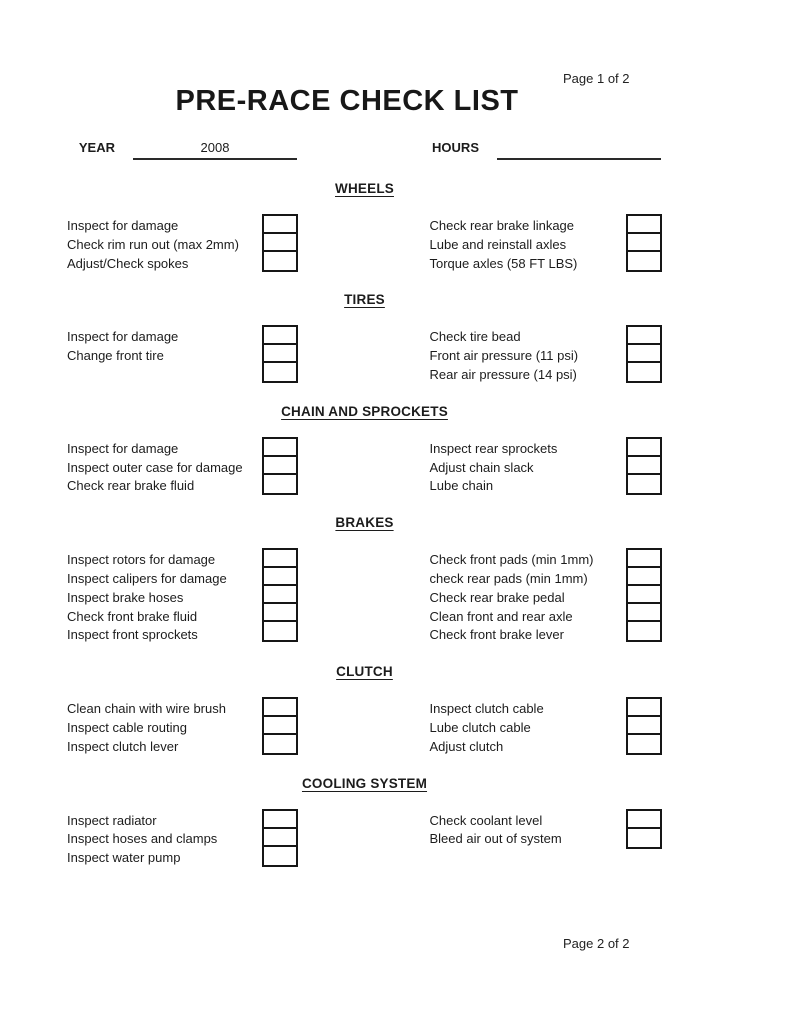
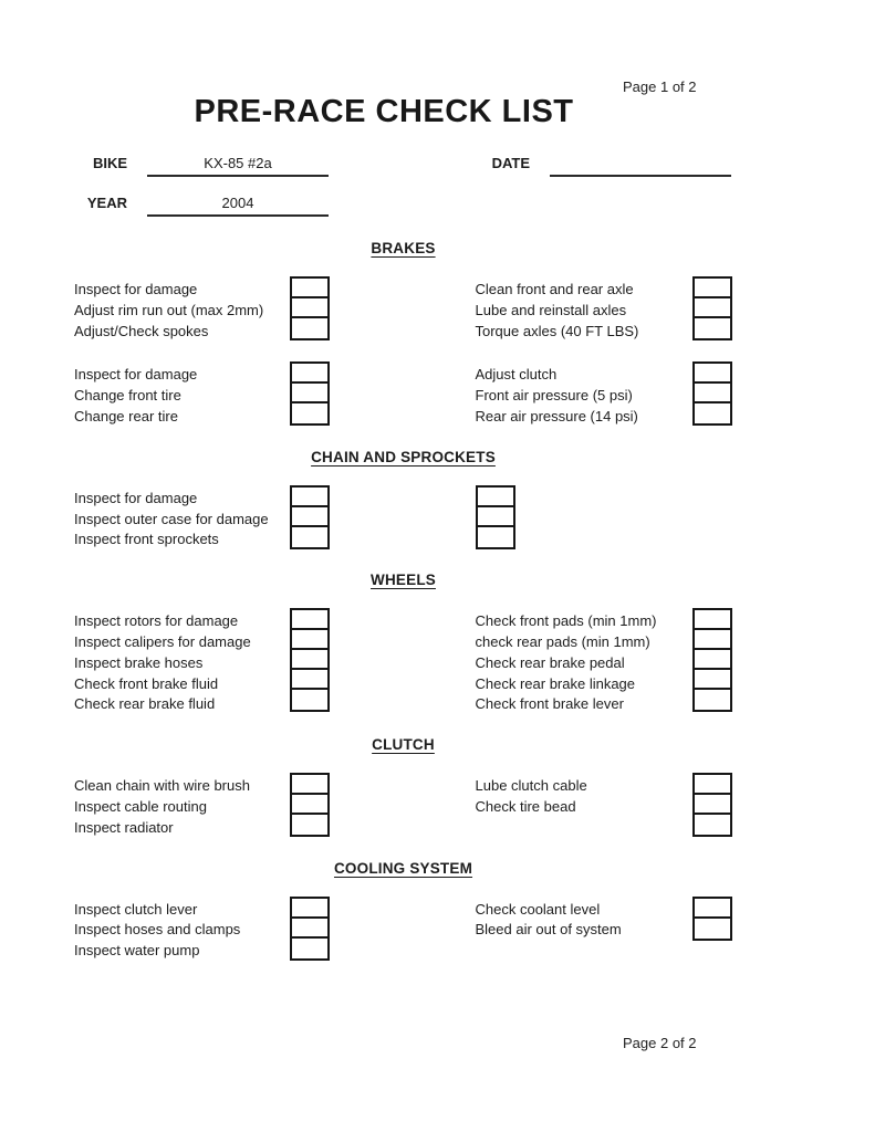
  Page 1 of 2
  PRE-RACE CHECK LIST
+ BIKE
+ KX-85 #2a
+ DATE
  YEAR
- 2008
+ 2004
- HOURS
- WHEELS
+ BRAKES
  Inspect for damage
- Check rim run out (max 2mm)
+ Adjust rim run out (max 2mm)
  Adjust/Check spokes
- Check rear brake linkage
+ Clean front and rear axle
  Lube and reinstall axles
- Torque axles (58 FT LBS)
+ Torque axles (40 FT LBS)
- TIRES
  Inspect for damage
  Change front tire
+ Change rear tire
- Check tire bead
+ Adjust clutch
- Front air pressure (11 psi)
+ Front air pressure (5 psi)
  Rear air pressure (14 psi)
  CHAIN AND SPROCKETS
  Inspect for damage
  Inspect outer case for damage
- Check rear brake fluid
+ Inspect front sprockets
- Inspect rear sprockets
- Adjust chain slack
- Lube chain
- BRAKES
+ WHEELS
  Inspect rotors for damage
  Inspect calipers for damage
  Inspect brake hoses
  Check front brake fluid
- Inspect front sprockets
+ Check rear brake fluid
  Check front pads (min 1mm)
  check rear pads (min 1mm)
  Check rear brake pedal
- Clean front and rear axle
+ Check rear brake linkage
  Check front brake lever
  CLUTCH
  Clean chain with wire brush
  Inspect cable routing
- Inspect clutch lever
+ Inspect radiator
- Inspect clutch cable
  Lube clutch cable
- Adjust clutch
+ Check tire bead
  COOLING SYSTEM
- Inspect radiator
+ Inspect clutch lever
  Inspect hoses and clamps
  Inspect water pump
  Check coolant level
  Bleed air out of system
  Page 2 of 2
